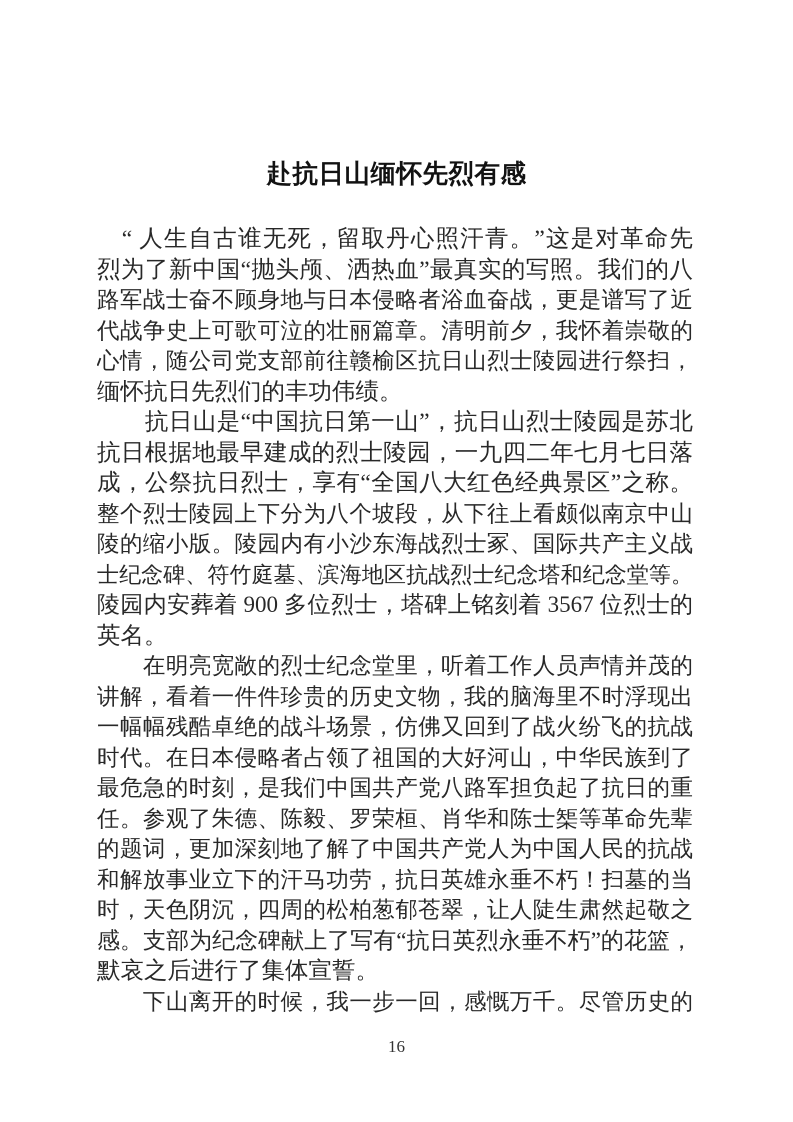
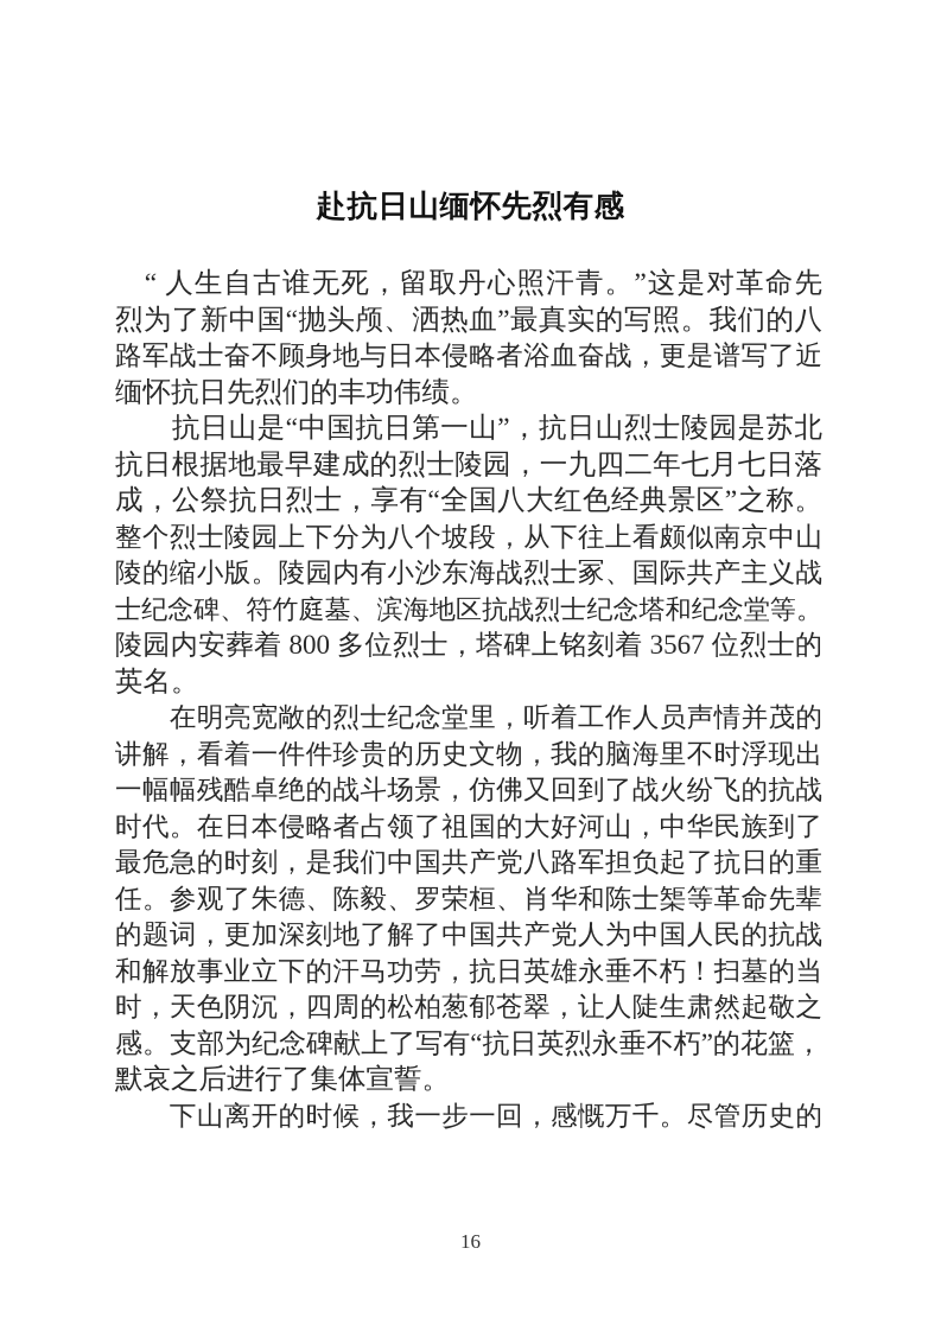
  赴抗日山缅怀先烈有感
  “ 人生自古谁无死，留取丹心照汗青。”这是对革命先
  烈为了新中国“抛头颅、洒热血”最真实的写照。我们的八
  路军战士奋不顾身地与日本侵略者浴血奋战，更是谱写了近
- 代战争史上可歌可泣的壮丽篇章。清明前夕，我怀着崇敬的
- 心情，随公司党支部前往赣榆区抗日山烈士陵园进行祭扫，
  缅怀抗日先烈们的丰功伟绩。
  抗日山是“中国抗日第一山”，抗日山烈士陵园是苏北
  抗日根据地最早建成的烈士陵园，一九四二年七月七日落
  成，公祭抗日烈士，享有“全国八大红色经典景区”之称。
  整个烈士陵园上下分为八个坡段，从下往上看颇似南京中山
  陵的缩小版。陵园内有小沙东海战烈士冢、国际共产主义战
  士纪念碑、符竹庭墓、滨海地区抗战烈士纪念塔和纪念堂等。
- 陵园内安葬着 900 多位烈士，塔碑上铭刻着 3567 位烈士的
+ 陵园内安葬着 800 多位烈士，塔碑上铭刻着 3567 位烈士的
  英名。
  在明亮宽敞的烈士纪念堂里，听着工作人员声情并茂的
  讲解，看着一件件珍贵的历史文物，我的脑海里不时浮现出
  一幅幅残酷卓绝的战斗场景，仿佛又回到了战火纷飞的抗战
  时代。在日本侵略者占领了祖国的大好河山，中华民族到了
  最危急的时刻，是我们中国共产党八路军担负起了抗日的重
  任。参观了朱德、陈毅、罗荣桓、肖华和陈士榘等革命先辈
  的题词，更加深刻地了解了中国共产党人为中国人民的抗战
  和解放事业立下的汗马功劳，抗日英雄永垂不朽！扫墓的当
  时，天色阴沉，四周的松柏葱郁苍翠，让人陡生肃然起敬之
  感。支部为纪念碑献上了写有“抗日英烈永垂不朽”的花篮，
  默哀之后进行了集体宣誓。
  下山离开的时候，我一步一回，感慨万千。尽管历史的
  16
